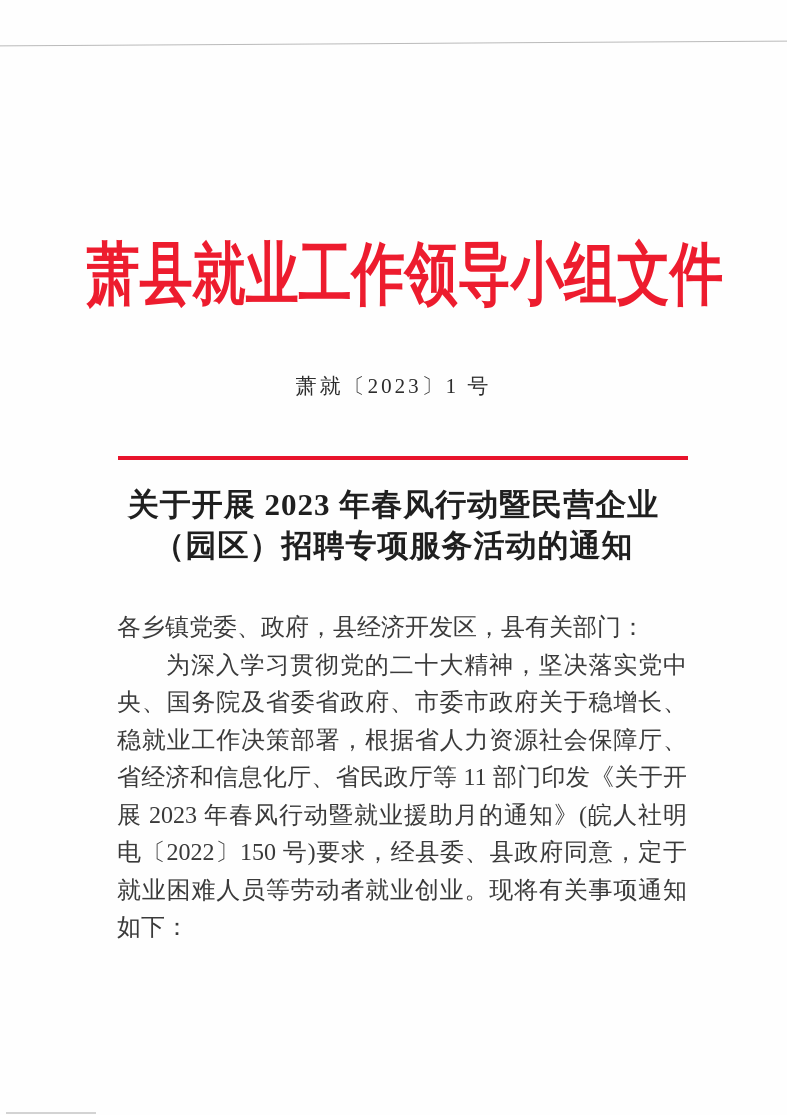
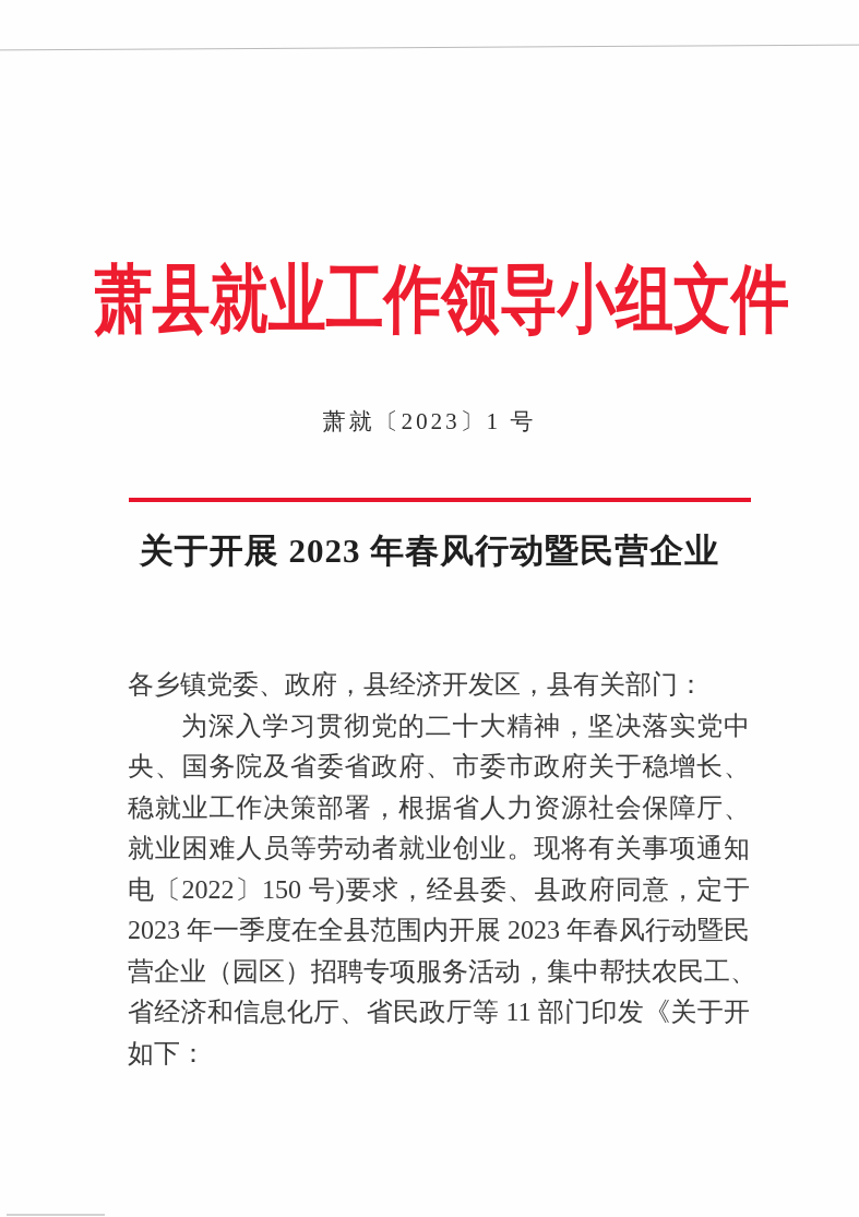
  萧县就业工作领导小组文件
  萧就〔2023〕1 号
  关于开展 2023 年春风行动暨民营企业
- （园区）招聘专项服务活动的通知
  各乡镇党委、政府，县经济开发区，县有关部门：
  为深入学习贯彻党的二十大精神，坚决落实党中
  央、国务院及省委省政府、市委市政府关于稳增长、
  稳就业工作决策部署，根据省人力资源社会保障厅、
- 省经济和信息化厅、省民政厅等 11 部门印发《关于开
+ 就业困难人员等劳动者就业创业。现将有关事项通知
- 展 2023 年春风行动暨就业援助月的通知》(皖人社明
  电〔2022〕150 号)要求，经县委、县政府同意，定于
+ 2023 年一季度在全县范围内开展 2023 年春风行动暨民
+ 营企业（园区）招聘专项服务活动，集中帮扶农民工、
- 就业困难人员等劳动者就业创业。现将有关事项通知
+ 省经济和信息化厅、省民政厅等 11 部门印发《关于开
  如下：
